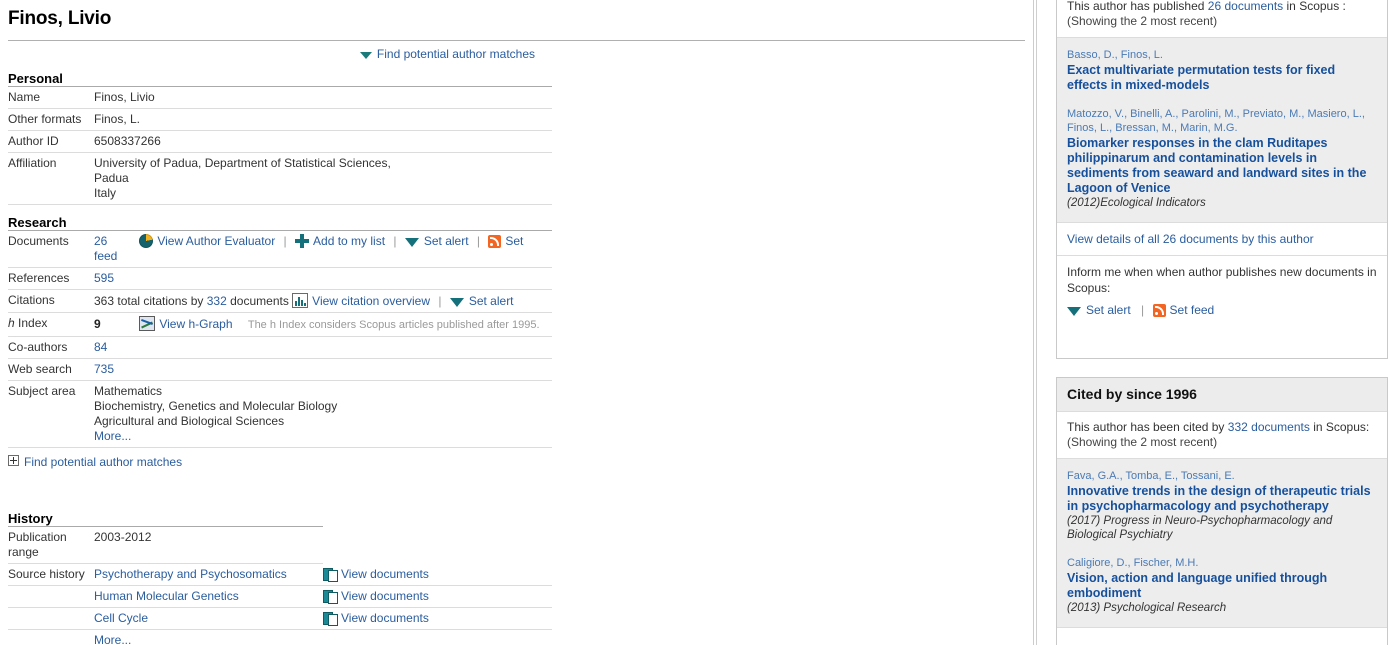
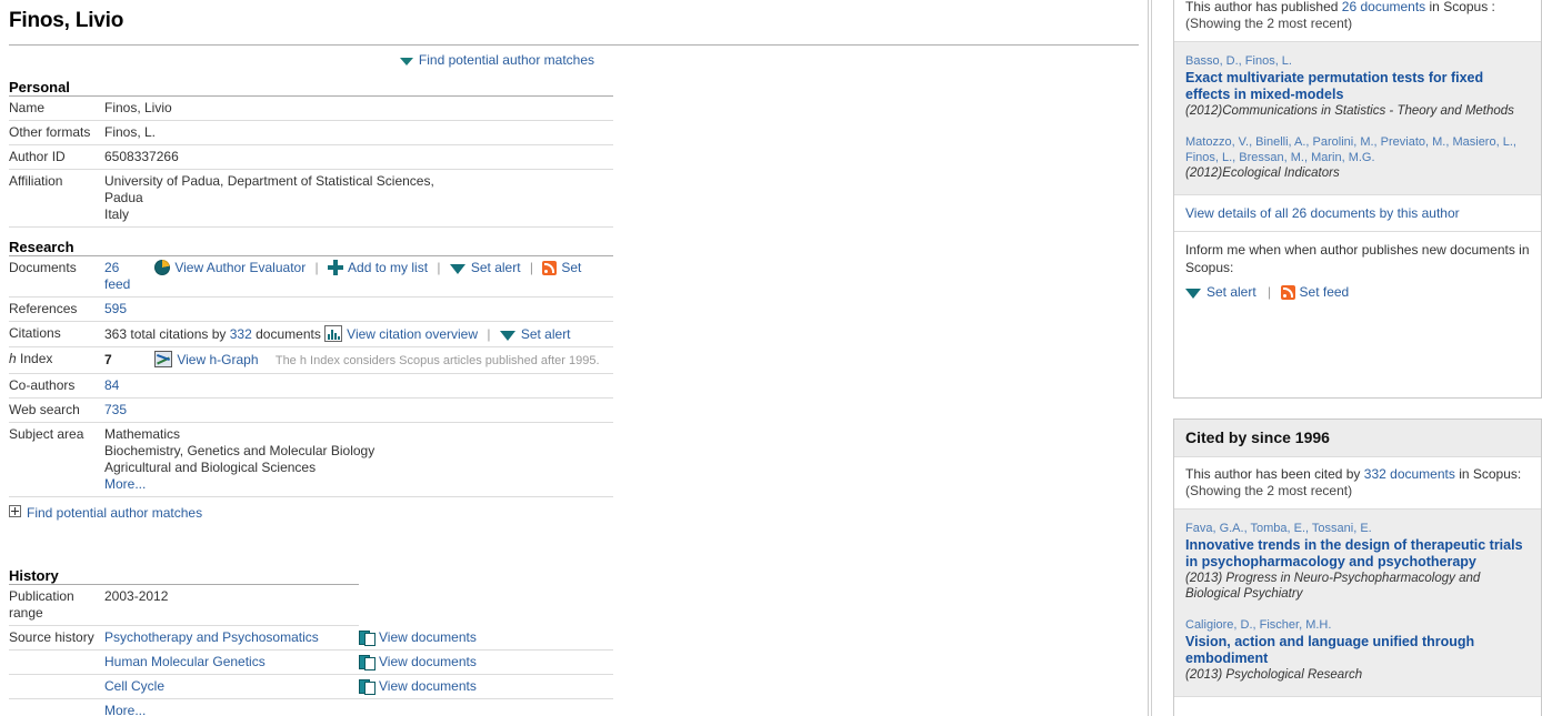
  Finos, Livio
  Find potential author matches
  Personal
  Name	Finos, Livio
  Other formats	Finos, L.
  Author ID	6508337266
  Affiliation	University of Padua, Department of Statistical Sciences, Padua Italy
  Research
  Documents	26 View Author Evaluator | Add to my list | Set alert | Set feed
  References	595
  Citations	363 total citations by 332 documents View citation overview | Set alert
- h Index	9 View h-Graph The h Index considers Scopus articles published after 1995.
+ h Index	7 View h-Graph The h Index considers Scopus articles published after 1995.
  Co-authors	84
  Web search	735
  Subject area	Mathematics Biochemistry, Genetics and Molecular Biology Agricultural and Biological Sciences More...
  Find potential author matches
  History
  Publication range	2003-2012
  Source history	Psychotherapy and Psychosomatics	View documents
  	Human Molecular Genetics	View documents
  	Cell Cycle	View documents
  	More...
  This author has published 26 documents in Scopus :
  (Showing the 2 most recent)
  Basso, D., Finos, L.
  Exact multivariate permutation tests for fixed effects in mixed-models
+ (2012)Communications in Statistics - Theory and Methods
  Matozzo, V., Binelli, A., Parolini, M., Previato, M., Masiero, L., Finos, L., Bressan, M., Marin, M.G.
- Biomarker responses in the clam Ruditapes philippinarum and contamination levels in sediments from seaward and landward sites in the Lagoon of Venice
  (2012)Ecological Indicators
  View details of all 26 documents by this author
  Inform me when when author publishes new documents in Scopus:
  Set alert | Set feed
  Cited by since 1996
  This author has been cited by 332 documents in Scopus:
  (Showing the 2 most recent)
  Fava, G.A., Tomba, E., Tossani, E.
  Innovative trends in the design of therapeutic trials in psychopharmacology and psychotherapy
- (2017) Progress in Neuro-Psychopharmacology and Biological Psychiatry
+ (2013) Progress in Neuro-Psychopharmacology and Biological Psychiatry
  Caligiore, D., Fischer, M.H.
  Vision, action and language unified through embodiment
  (2013) Psychological Research
